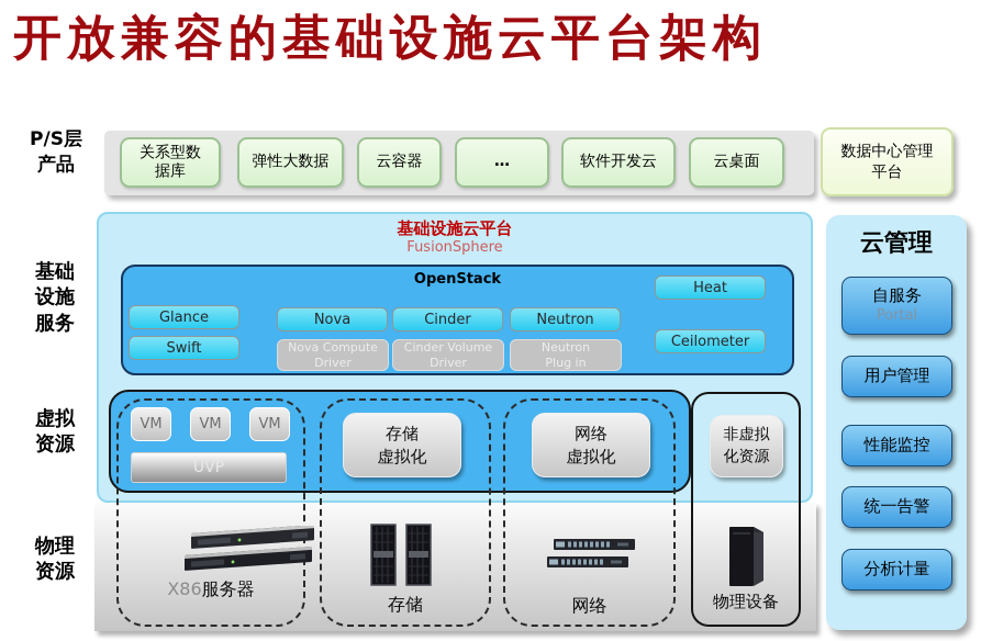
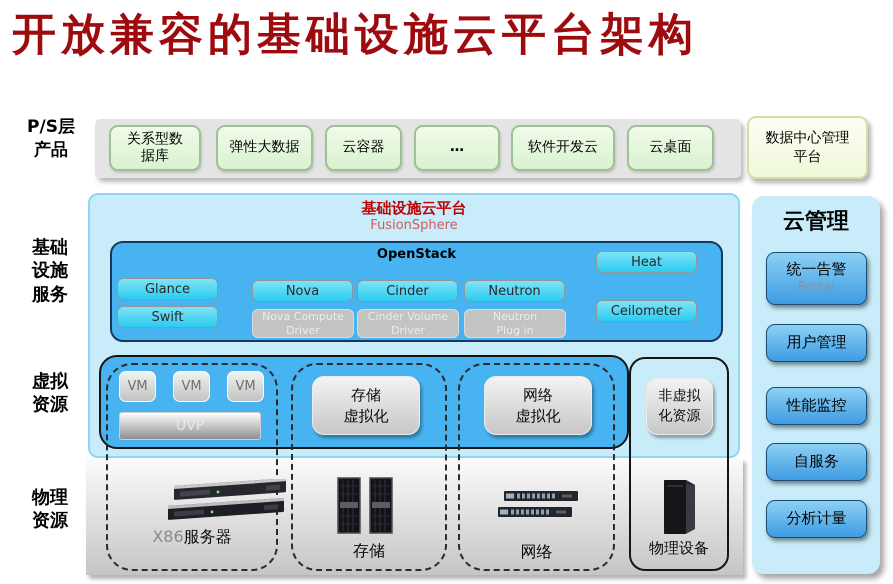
  开放兼容的基础设施云平台架构
  P/S层
  产品
  关系型数
  据库
  弹性大数据
  云容器
  …
  软件开发云
  云桌面
  数据中心管理
  平台
  基础
  设施
  服务
  虚拟
  资源
  物理
  资源
  基础设施云平台
  FusionSphere
  OpenStack
  Glance
  Swift
  Nova
  Cinder
  Neutron
  Heat
  Ceilometer
  Nova Compute
  Driver
  Cinder Volume
  Driver
  Neutron
  Plug in
  VM
  VM
  VM
  UVP
  存储
  虚拟化
  网络
  虚拟化
  非虚拟
  化资源
  X86服务器
  存储
  网络
  物理设备
  云管理
- 自服务
+ 统一告警
  Portal
  用户管理
  性能监控
- 统一告警
+ 自服务
  分析计量
